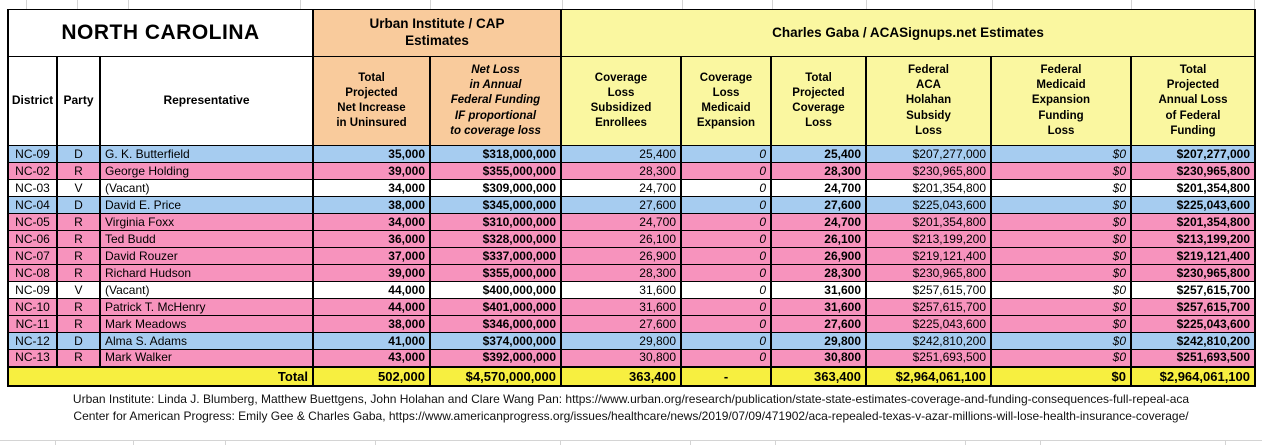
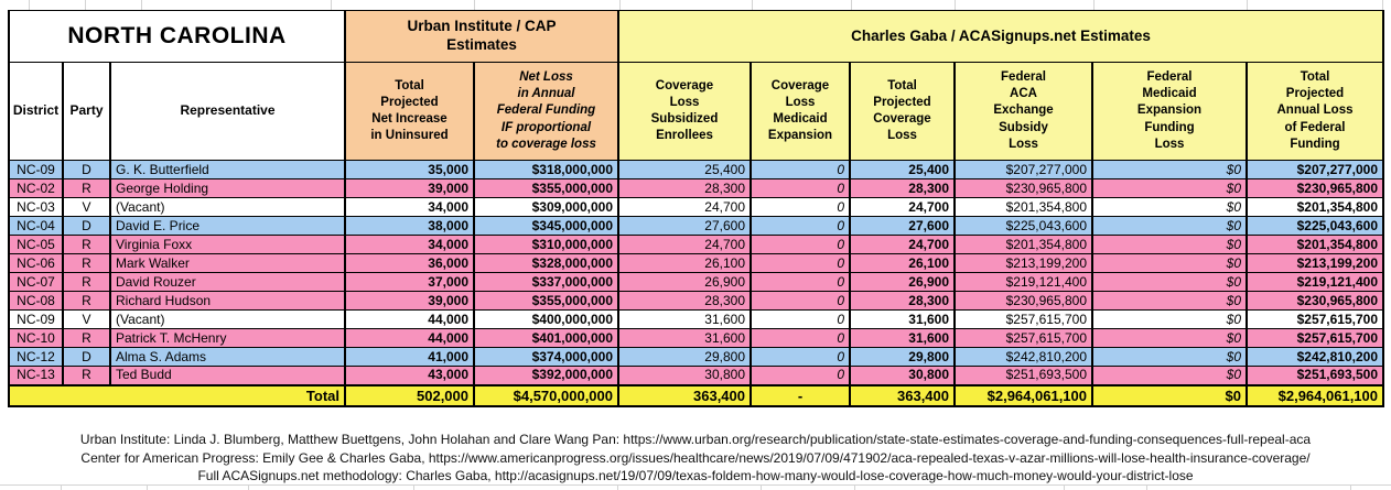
  NORTH CAROLINA	Urban Institute / CAP Estimates	Charles Gaba / ACASignups.net Estimates
- District	Party	Representative	Total Projected Net Increase in Uninsured	Net Loss in Annual Federal Funding IF proportional to coverage loss	Coverage Loss Subsidized Enrollees	Coverage Loss Medicaid Expansion	Total Projected Coverage Loss	Federal ACA Holahan Subsidy Loss	Federal Medicaid Expansion Funding Loss	Total Projected Annual Loss of Federal Funding
+ District	Party	Representative	Total Projected Net Increase in Uninsured	Net Loss in Annual Federal Funding IF proportional to coverage loss	Coverage Loss Subsidized Enrollees	Coverage Loss Medicaid Expansion	Total Projected Coverage Loss	Federal ACA Exchange Subsidy Loss	Federal Medicaid Expansion Funding Loss	Total Projected Annual Loss of Federal Funding
  NC-09	D	G. K. Butterfield	35,000	$318,000,000	25,400	0	25,400	$207,277,000	$0	$207,277,000
  NC-02	R	George Holding	39,000	$355,000,000	28,300	0	28,300	$230,965,800	$0	$230,965,800
  NC-03	V	(Vacant)	34,000	$309,000,000	24,700	0	24,700	$201,354,800	$0	$201,354,800
  NC-04	D	David E. Price	38,000	$345,000,000	27,600	0	27,600	$225,043,600	$0	$225,043,600
  NC-05	R	Virginia Foxx	34,000	$310,000,000	24,700	0	24,700	$201,354,800	$0	$201,354,800
- NC-06	R	Ted Budd	36,000	$328,000,000	26,100	0	26,100	$213,199,200	$0	$213,199,200
+ NC-06	R	Mark Walker	36,000	$328,000,000	26,100	0	26,100	$213,199,200	$0	$213,199,200
  NC-07	R	David Rouzer	37,000	$337,000,000	26,900	0	26,900	$219,121,400	$0	$219,121,400
  NC-08	R	Richard Hudson	39,000	$355,000,000	28,300	0	28,300	$230,965,800	$0	$230,965,800
  NC-09	V	(Vacant)	44,000	$400,000,000	31,600	0	31,600	$257,615,700	$0	$257,615,700
  NC-10	R	Patrick T. McHenry	44,000	$401,000,000	31,600	0	31,600	$257,615,700	$0	$257,615,700
- NC-11	R	Mark Meadows	38,000	$346,000,000	27,600	0	27,600	$225,043,600	$0	$225,043,600
  NC-12	D	Alma S. Adams	41,000	$374,000,000	29,800	0	29,800	$242,810,200	$0	$242,810,200
- NC-13	R	Mark Walker	43,000	$392,000,000	30,800	0	30,800	$251,693,500	$0	$251,693,500
+ NC-13	R	Ted Budd	43,000	$392,000,000	30,800	0	30,800	$251,693,500	$0	$251,693,500
  Total	502,000	$4,570,000,000	363,400	-	363,400	$2,964,061,100	$0	$2,964,061,100
  Urban Institute: Linda J. Blumberg, Matthew Buettgens, John Holahan and Clare Wang Pan: https://www.urban.org/research/publication/state-state-estimates-coverage-and-funding-consequences-full-repeal-aca
  Center for American Progress: Emily Gee & Charles Gaba, https://www.americanprogress.org/issues/healthcare/news/2019/07/09/471902/aca-repealed-texas-v-azar-millions-will-lose-health-insurance-coverage/
+ Full ACASignups.net methodology: Charles Gaba, http://acasignups.net/19/07/09/texas-foldem-how-many-would-lose-coverage-how-much-money-would-your-district-lose
